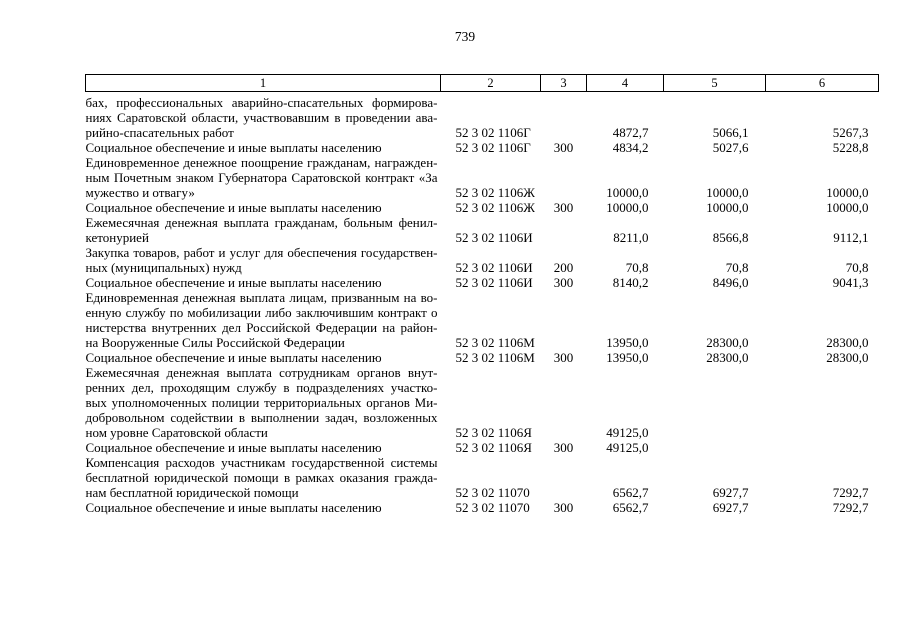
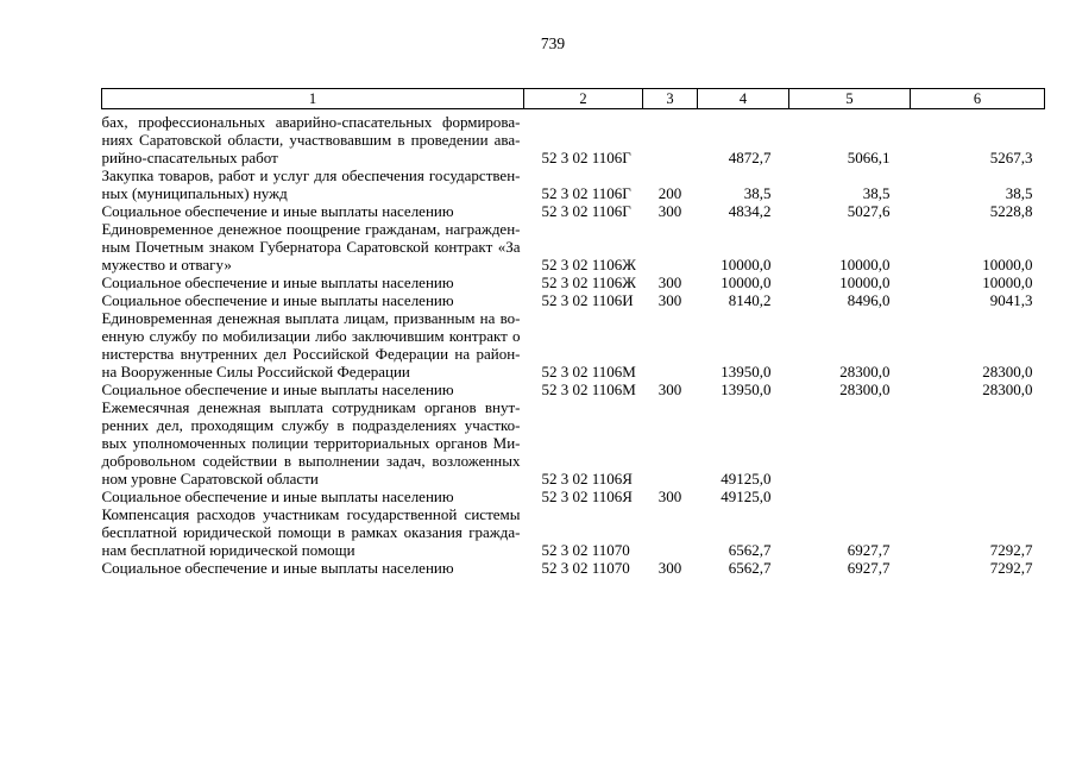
  739
  1	2	3	4	5	6
  бах, профессиональных аварийно-спасательных формирова-ниях Саратовской области, участвовавшим в проведении ава-рийно-спасательных работ	52 3 02 1106Г		4872,7	5066,1	5267,3
+ Закупка товаров, работ и услуг для обеспечения государствен-ных (муниципальных) нужд	52 3 02 1106Г	200	38,5	38,5	38,5
  Социальное обеспечение и иные выплаты населению	52 3 02 1106Г	300	4834,2	5027,6	5228,8
  Единовременное денежное поощрение гражданам, награжден-ным Почетным знаком Губернатора Саратовской контракт «Замужество и отвагу»	52 3 02 1106Ж		10000,0	10000,0	10000,0
  Социальное обеспечение и иные выплаты населению	52 3 02 1106Ж	300	10000,0	10000,0	10000,0
- Ежемесячная денежная выплата гражданам, больным фенил-кетонурией	52 3 02 1106И		8211,0	8566,8	9112,1
- Закупка товаров, работ и услуг для обеспечения государствен-ных (муниципальных) нужд	52 3 02 1106И	200	70,8	70,8	70,8
  Социальное обеспечение и иные выплаты населению	52 3 02 1106И	300	8140,2	8496,0	9041,3
  Единовременная денежная выплата лицам, призванным на во-енную службу по мобилизации либо заключившим контракт онистерства внутренних дел Российской Федерации на район-на Вооруженные Силы Российской Федерации	52 3 02 1106М		13950,0	28300,0	28300,0
  Социальное обеспечение и иные выплаты населению	52 3 02 1106М	300	13950,0	28300,0	28300,0
  Ежемесячная денежная выплата сотрудникам органов внут-ренних дел, проходящим службу в подразделениях участко-вых уполномоченных полиции территориальных органов Ми-добровольном содействии в выполнении задач, возложенныхном уровне Саратовской области	52 3 02 1106Я		49125,0
  Социальное обеспечение и иные выплаты населению	52 3 02 1106Я	300	49125,0
  Компенсация расходов участникам государственной системыбесплатной юридической помощи в рамках оказания гражда-нам бесплатной юридической помощи	52 3 02 11070		6562,7	6927,7	7292,7
  Социальное обеспечение и иные выплаты населению	52 3 02 11070	300	6562,7	6927,7	7292,7
